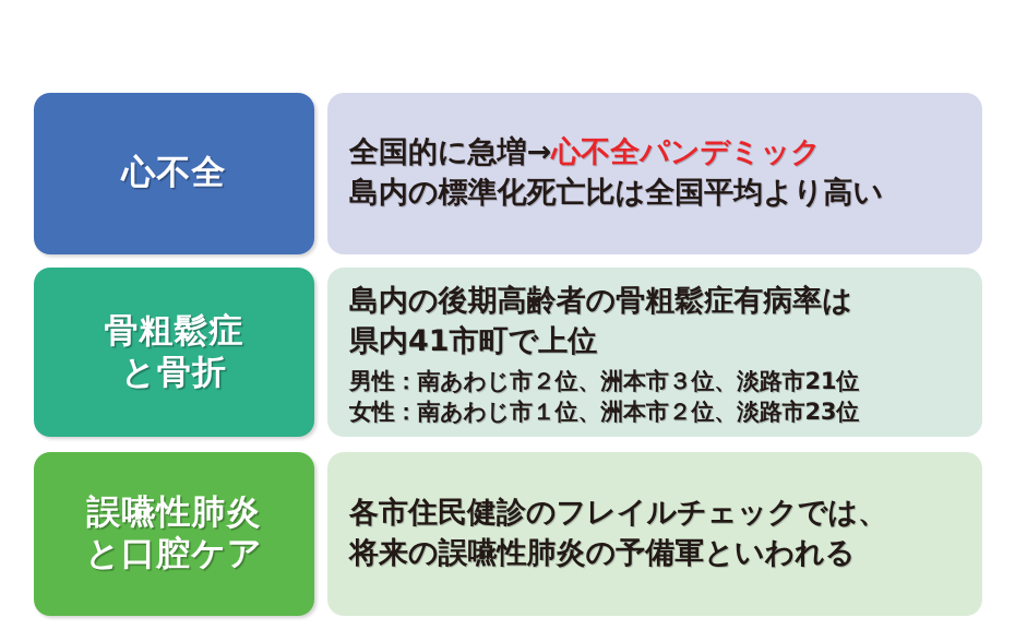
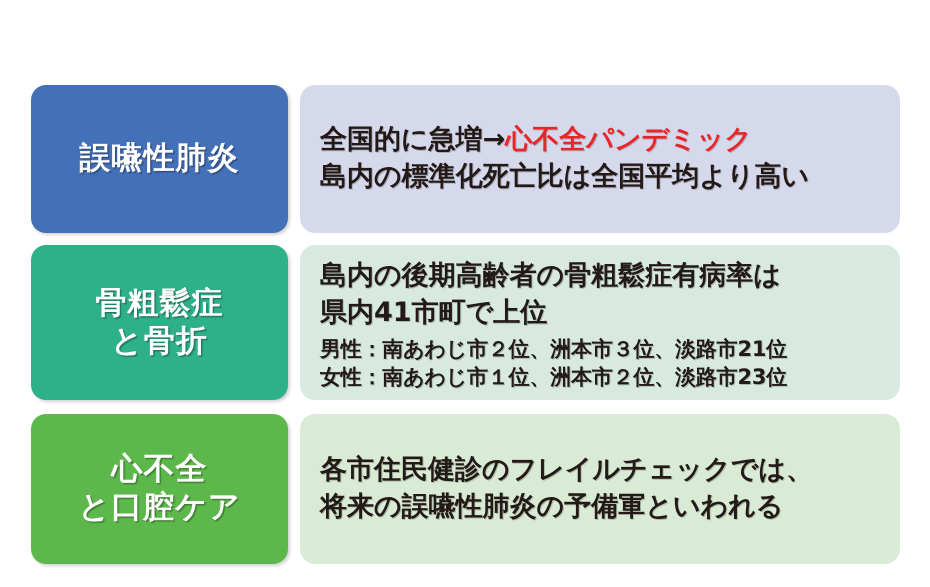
- 心不全
+ 誤嚥性肺炎
  全国的に急増→心不全パンデミック
  島内の標準化死亡比は全国平均より高い
  骨粗鬆症
  と骨折
  島内の後期高齢者の骨粗鬆症有病率は
  県内41市町で上位
  男性：南あわじ市２位、洲本市３位、淡路市21位
  女性：南あわじ市１位、洲本市２位、淡路市23位
- 誤嚥性肺炎
+ 心不全
  と口腔ケア
  各市住民健診のフレイルチェックでは、
  将来の誤嚥性肺炎の予備軍といわれる
